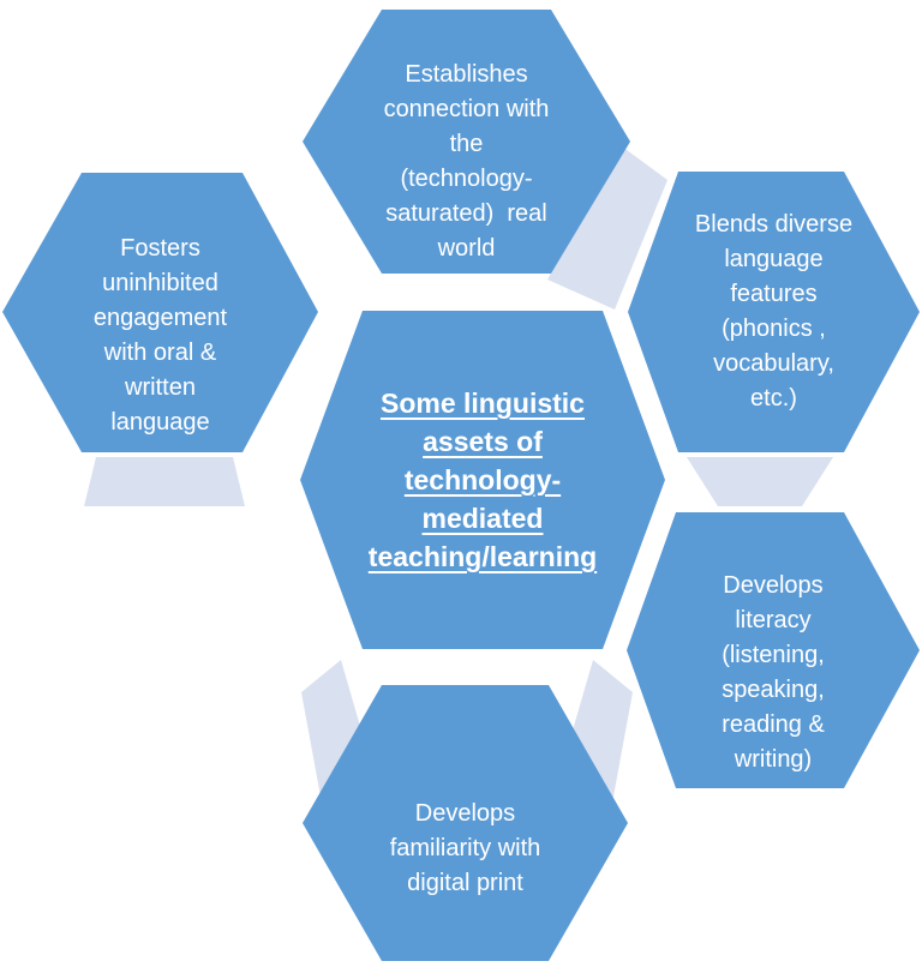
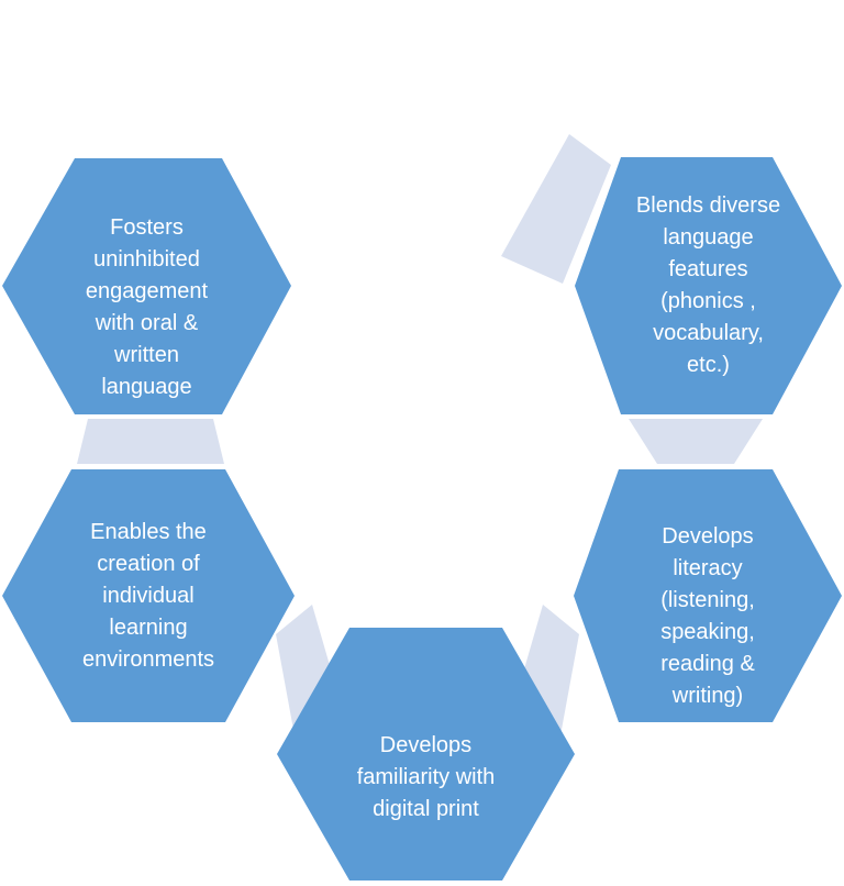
- Establishes
- connection with
- the
- (technology-
- saturated) real
- world
  Blends diverse
  language
  features
  (phonics ,
  vocabulary,
  etc.)
  Develops
  literacy
  (listening,
  speaking,
  reading &
  writing)
  Develops
  familiarity with
  digital print
+ Enables the
+ creation of
+ individual
+ learning
+ environments
  Fosters
  uninhibited
  engagement
  with oral &
  written
  language
- Some linguistic
- assets of
- technology-
- mediated
- teaching/learning
